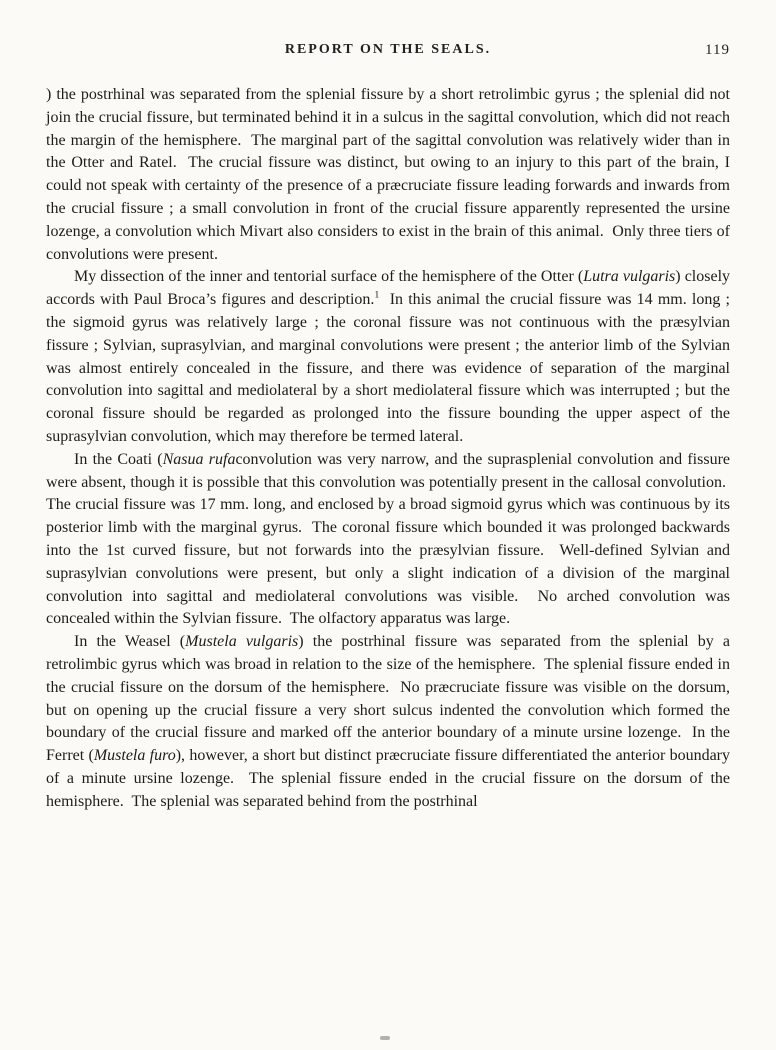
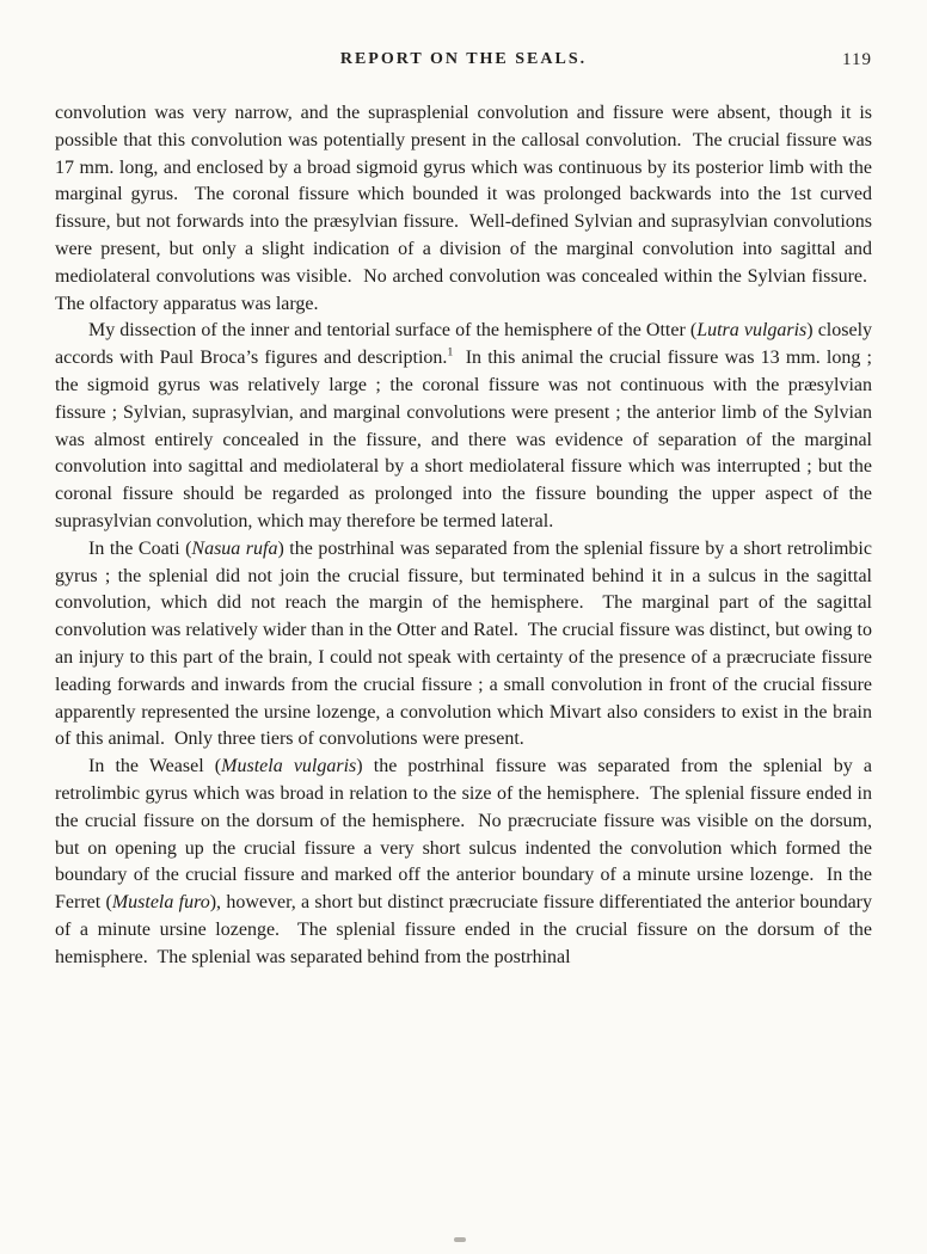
  REPORT ON THE SEALS.
  119
- ) the postrhinal was separated from the splenial fissure by a short retrolimbic gyrus ; the splenial did not join the crucial fissure, but terminated behind it in a sulcus in the sagittal convolution, which did not reach the margin of the hemisphere. The marginal part of the sagittal convolution was relatively wider than in the Otter and Ratel. The crucial fissure was distinct, but owing to an injury to this part of the brain, I could not speak with certainty of the presence of a præcruciate fissure leading forwards and inwards from the crucial fissure ; a small convolution in front of the crucial fissure apparently represented the ursine lozenge, a convolution which Mivart also considers to exist in the brain of this animal. Only three tiers of convolutions were present.
+ convolution was very narrow, and the suprasplenial convolution and fissure were absent, though it is possible that this convolution was potentially present in the callosal convolution. The crucial fissure was 17 mm. long, and enclosed by a broad sigmoid gyrus which was continuous by its posterior limb with the marginal gyrus. The coronal fissure which bounded it was prolonged backwards into the 1st curved fissure, but not forwards into the præsylvian fissure. Well-defined Sylvian and suprasylvian convolutions were present, but only a slight indication of a division of the marginal convolution into sagittal and mediolateral convolutions was visible. No arched convolution was concealed within the Sylvian fissure. The olfactory apparatus was large.
- My dissection of the inner and tentorial surface of the hemisphere of the Otter (Lutra vulgaris) closely accords with Paul Broca’s figures and description.1 In this animal the crucial fissure was 14 mm. long ; the sigmoid gyrus was relatively large ; the coronal fissure was not continuous with the præsylvian fissure ; Sylvian, suprasylvian, and marginal convolutions were present ; the anterior limb of the Sylvian was almost entirely concealed in the fissure, and there was evidence of separation of the marginal convolution into sagittal and mediolateral by a short mediolateral fissure which was interrupted ; but the coronal fissure should be regarded as prolonged into the fissure bounding the upper aspect of the suprasylvian convolution, which may therefore be termed lateral.
+ My dissection of the inner and tentorial surface of the hemisphere of the Otter (Lutra vulgaris) closely accords with Paul Broca’s figures and description.1 In this animal the crucial fissure was 13 mm. long ; the sigmoid gyrus was relatively large ; the coronal fissure was not continuous with the præsylvian fissure ; Sylvian, suprasylvian, and marginal convolutions were present ; the anterior limb of the Sylvian was almost entirely concealed in the fissure, and there was evidence of separation of the marginal convolution into sagittal and mediolateral by a short mediolateral fissure which was interrupted ; but the coronal fissure should be regarded as prolonged into the fissure bounding the upper aspect of the suprasylvian convolution, which may therefore be termed lateral.
- In the Coati (Nasua rufaconvolution was very narrow, and the suprasplenial convolution and fissure were absent, though it is possible that this convolution was potentially present in the callosal convolution. The crucial fissure was 17 mm. long, and enclosed by a broad sigmoid gyrus which was continuous by its posterior limb with the marginal gyrus. The coronal fissure which bounded it was prolonged backwards into the 1st curved fissure, but not forwards into the præsylvian fissure. Well-defined Sylvian and suprasylvian convolutions were present, but only a slight indication of a division of the marginal convolution into sagittal and mediolateral convolutions was visible. No arched convolution was concealed within the Sylvian fissure. The olfactory apparatus was large.
+ In the Coati (Nasua rufa) the postrhinal was separated from the splenial fissure by a short retrolimbic gyrus ; the splenial did not join the crucial fissure, but terminated behind it in a sulcus in the sagittal convolution, which did not reach the margin of the hemisphere. The marginal part of the sagittal convolution was relatively wider than in the Otter and Ratel. The crucial fissure was distinct, but owing to an injury to this part of the brain, I could not speak with certainty of the presence of a præcruciate fissure leading forwards and inwards from the crucial fissure ; a small convolution in front of the crucial fissure apparently represented the ursine lozenge, a convolution which Mivart also considers to exist in the brain of this animal. Only three tiers of convolutions were present.
  In the Weasel (Mustela vulgaris) the postrhinal fissure was separated from the splenial by a retrolimbic gyrus which was broad in relation to the size of the hemisphere. The splenial fissure ended in the crucial fissure on the dorsum of the hemisphere. No præcruciate fissure was visible on the dorsum, but on opening up the crucial fissure a very short sulcus indented the convolution which formed the boundary of the crucial fissure and marked off the anterior boundary of a minute ursine lozenge. In the Ferret (Mustela furo), however, a short but distinct præcruciate fissure differentiated the anterior boundary of a minute ursine lozenge. The splenial fissure ended in the crucial fissure on the dorsum of the hemisphere. The splenial was separated behind from the postrhinal
